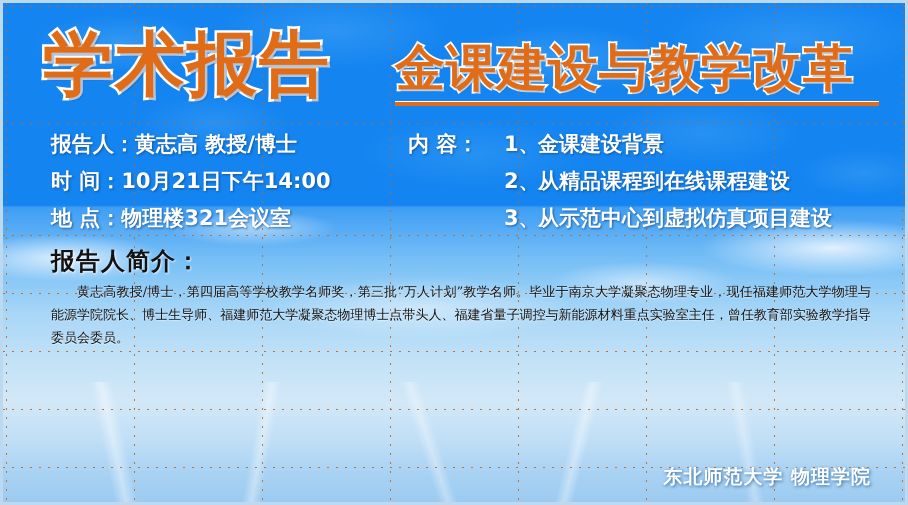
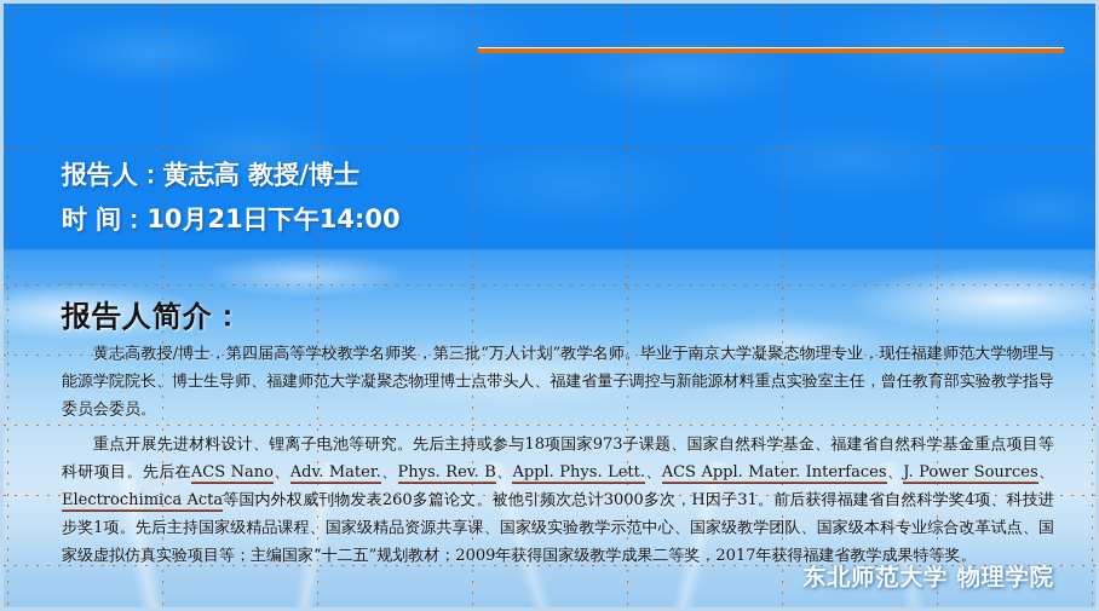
- 学术报告
- 金课建设与教学改革
  报告人：黄志高 教授/博士
  时 间：10月21日下午14:00
- 地 点：物理楼321会议室
- 内 容：
- 1、
- 金课建设背景
- 2、
- 从精品课程到在线课程建设
- 3、
- 从示范中心到虚拟仿真项目建设
  报告人简介：
  黄志高教授/博士，第四届高等学校教学名师奖，第三批“万人计划”教学名师。毕业于南京大学凝聚态物理专业，现任福建师范大学物理与能源学院院长、博士生导师、福建师范大学凝聚态物理博士点带头人、福建省量子调控与新能源材料重点实验室主任，曾任教育部实验教学指导委员会委员。
+ 重点开展先进材料设计、锂离子电池等研究。先后主持或参与18项国家973子课题、国家自然科学基金、福建省自然科学基金重点项目等科研项目。先后在ACS Nano、Adv. Mater.、Phys. Rev. B、Appl. Phys. Lett.、ACS Appl. Mater. Interfaces、J. Power Sources、Electrochimica Acta等国内外权威刊物发表260多篇论文。被他引频次总计3000多次，H因子31。前后获得福建省自然科学奖4项、科技进步奖1项。先后主持国家级精品课程、国家级精品资源共享课、国家级实验教学示范中心、国家级教学团队、国家级本科专业综合改革试点、国家级虚拟仿真实验项目等；主编国家“十二五”规划教材；2009年获得国家级教学成果二等奖，2017年获得福建省教学成果特等奖。
  东北师范大学 物理学院
